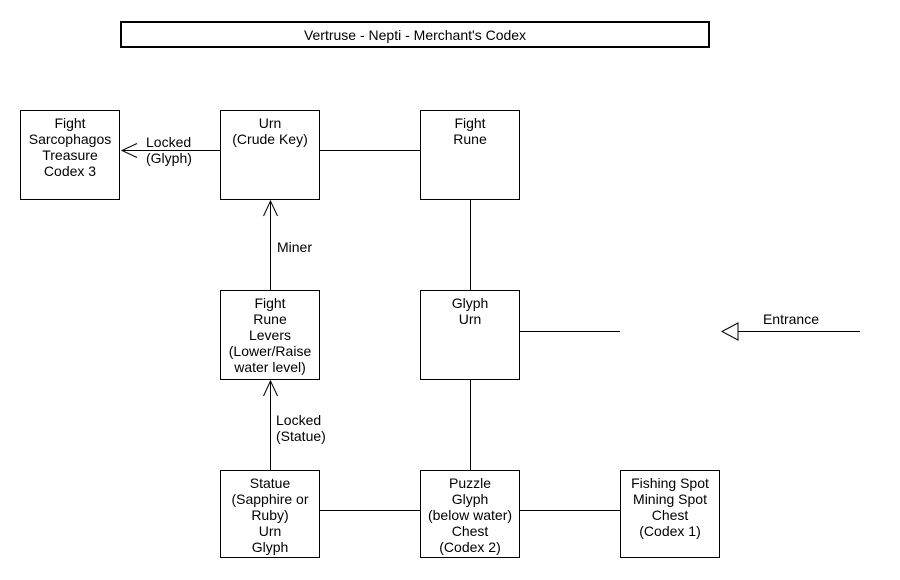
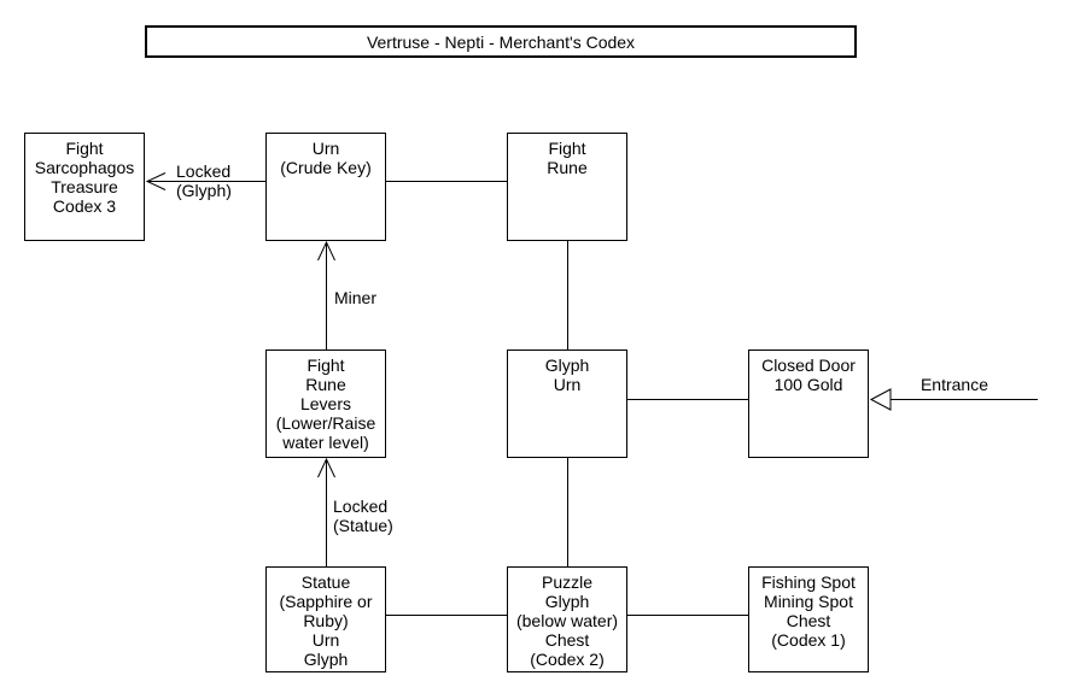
  Vertruse - Nepti - Merchant's Codex
  Fight
  Sarcophagos
  Treasure
  Codex 3
  Urn
  (Crude Key)
  Fight
  Rune
  Fight
  Rune
  Levers
  (Lower/Raise
  water level)
  Glyph
  Urn
+ Closed Door
+ 100 Gold
  Statue
  (Sapphire or
  Ruby)
  Urn
  Glyph
  Puzzle
  Glyph
  (below water)
  Chest
  (Codex 2)
  Fishing Spot
  Mining Spot
  Chest
  (Codex 1)
  Locked
  (Glyph)
  Miner
  Locked
  (Statue)
  Entrance
